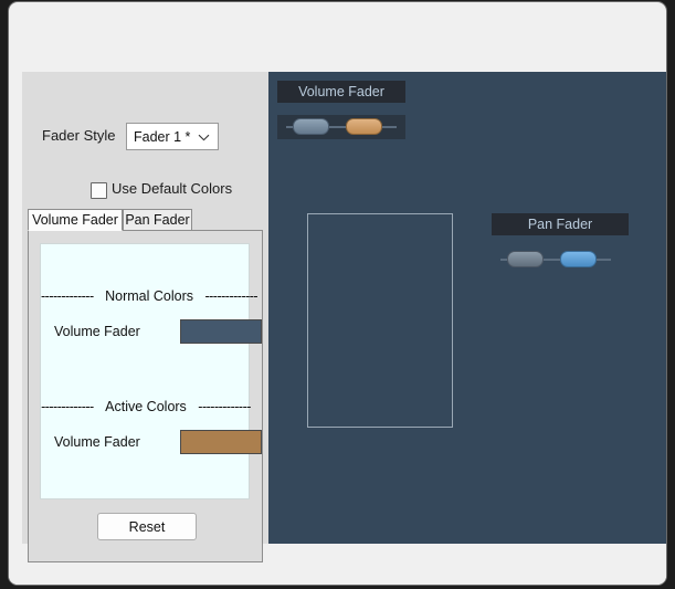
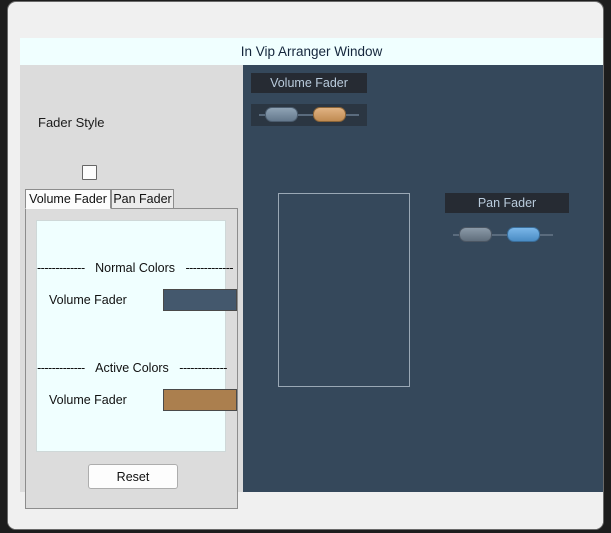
+ In Vip Arranger Window
  Fader Style
- Fader 1 *
- Use Default Colors
  Volume Fader
  Pan Fader
  ------------- Normal Colors -------------
  Volume Fader
  ------------- Active Colors -------------
  Volume Fader
  Reset
  Volume Fader
  Pan Fader
